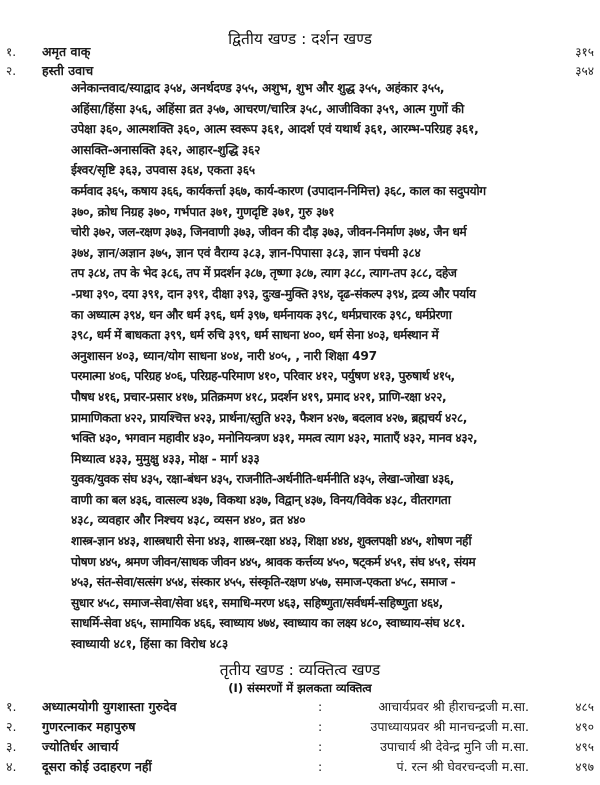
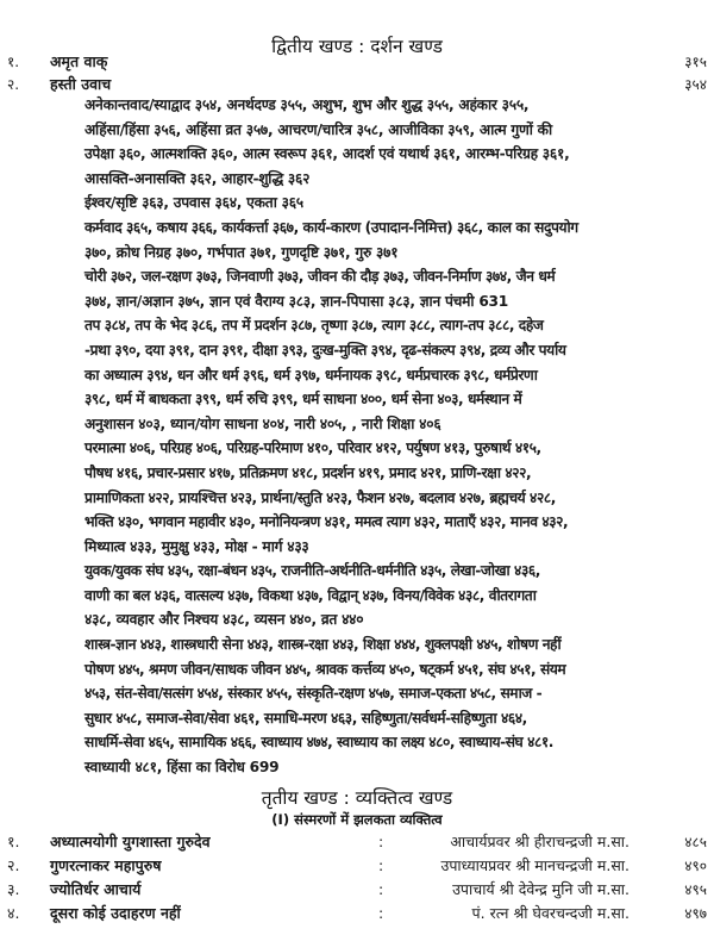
  द्वितीय खण्ड : दर्शन खण्ड
  १.
  अमृत वाक्
  ३१५
  २.
  हस्ती उवाच
  ३५४
  अनेकान्तवाद/स्याद्वाद ३५४, अनर्थदण्ड ३५५, अशुभ, शुभ और शुद्ध ३५५, अहंकार ३५५,
  अहिंसा/हिंसा ३५६, अहिंसा व्रत ३५७, आचरण/चारित्र ३५८, आजीविका ३५९, आत्म गुणों की
  उपेक्षा ३६०, आत्मशक्ति ३६०, आत्म स्वरूप ३६१, आदर्श एवं यथार्थ ३६१, आरम्भ-परिग्रह ३६१,
  आसक्ति-अनासक्ति ३६२, आहार-शुद्धि ३६२
  ईश्वर/सृष्टि ३६३, उपवास ३६४, एकता ३६५
  कर्मवाद ३६५, कषाय ३६६, कार्यकर्त्ता ३६७, कार्य-कारण (उपादान-निमित्त) ३६८, काल का सदुपयोग
  ३७०, क्रोध निग्रह ३७०, गर्भपात ३७१, गुणदृष्टि ३७१, गुरु ३७१
  चोरी ३७२, जल-रक्षण ३७३, जिनवाणी ३७३, जीवन की दौड़ ३७३, जीवन-निर्माण ३७४, जैन धर्म
- ३७४, ज्ञान/अज्ञान ३७५, ज्ञान एवं वैराग्य ३८३, ज्ञान-पिपासा ३८३, ज्ञान पंचमी ३८४
+ ३७४, ज्ञान/अज्ञान ३७५, ज्ञान एवं वैराग्य ३८३, ज्ञान-पिपासा ३८३, ज्ञान पंचमी 631
  तप ३८४, तप के भेद ३८६, तप में प्रदर्शन ३८७, तृष्णा ३८७, त्याग ३८८, त्याग-तप ३८८, दहेज
  -प्रथा ३९०, दया ३९१, दान ३९१, दीक्षा ३९३, दुःख-मुक्ति ३९४, दृढ-संकल्प ३९४, द्रव्य और पर्याय
  का अध्यात्म ३९४, धन और धर्म ३९६, धर्म ३९७, धर्मनायक ३९८, धर्मप्रचारक ३९८, धर्मप्रेरणा
  ३९८, धर्म में बाधकता ३९९, धर्म रुचि ३९९, धर्म साधना ४००, धर्म सेना ४०३, धर्मस्थान में
- अनुशासन ४०३, ध्यान/योग साधना ४०४, नारी ४०५, , नारी शिक्षा 497
+ अनुशासन ४०३, ध्यान/योग साधना ४०४, नारी ४०५, , नारी शिक्षा ४०६
  परमात्मा ४०६, परिग्रह ४०६, परिग्रह-परिमाण ४१०, परिवार ४१२, पर्युषण ४१३, पुरुषार्थ ४१५,
  पौषध ४१६, प्रचार-प्रसार ४१७, प्रतिक्रमण ४१८, प्रदर्शन ४१९, प्रमाद ४२१, प्राणि-रक्षा ४२२,
  प्रामाणिकता ४२२, प्रायश्चित्त ४२३, प्रार्थना/स्तुति ४२३, फैशन ४२७, बदलाव ४२७, ब्रह्मचर्य ४२८,
  भक्ति ४३०, भगवान महावीर ४३०, मनोनियन्त्रण ४३१, ममत्व त्याग ४३२, माताएँ ४३२, मानव ४३२,
  मिथ्यात्व ४३३, मुमुक्षु ४३३, मोक्ष - मार्ग ४३३
  युवक/युवक संघ ४३५, रक्षा-बंधन ४३५, राजनीति-अर्थनीति-धर्मनीति ४३५, लेखा-जोखा ४३६,
  वाणी का बल ४३६, वात्सल्य ४३७, विकथा ४३७, विद्वान् ४३७, विनय/विवेक ४३८, वीतरागता
  ४३८, व्यवहार और निश्चय ४३८, व्यसन ४४०, व्रत ४४०
  शास्त्र-ज्ञान ४४३, शास्त्रधारी सेना ४४३, शास्त्र-रक्षा ४४३, शिक्षा ४४४, शुक्लपक्षी ४४५, शोषण नहीं
  पोषण ४४५, श्रमण जीवन/साधक जीवन ४४५, श्रावक कर्त्तव्य ४५०, षट्कर्म ४५१, संघ ४५१, संयम
  ४५३, संत-सेवा/सत्संग ४५४, संस्कार ४५५, संस्कृति-रक्षण ४५७, समाज-एकता ४५८, समाज -
  सुधार ४५८, समाज-सेवा/सेवा ४६१, समाधि-मरण ४६३, सहिष्णुता/सर्वधर्म-सहिष्णुता ४६४,
  साधर्मि-सेवा ४६५, सामायिक ४६६, स्वाध्याय ४७४, स्वाध्याय का लक्ष्य ४८०, स्वाध्याय-संघ ४८१.
- स्वाध्यायी ४८१, हिंसा का विरोध ४८३
+ स्वाध्यायी ४८१, हिंसा का विरोध 699
  तृतीय खण्ड : व्यक्तित्व खण्ड
  (I) संस्मरणों में झलकता व्यक्तित्व
  १.
  अध्यात्मयोगी युगशास्ता गुरुदेव
  :
  आचार्यप्रवर श्री हीराचन्द्रजी म.सा.
  ४८५
  २.
  गुणरत्नाकर महापुरुष
  :
  उपाध्यायप्रवर श्री मानचन्द्रजी म.सा.
  ४९०
  ३.
  ज्योतिर्धर आचार्य
  :
  उपाचार्य श्री देवेन्द्र मुनि जी म.सा.
  ४९५
  ४.
  दूसरा कोई उदाहरण नहीं
  :
  पं. रत्न श्री घेवरचन्दजी म.सा.
  ४९७
